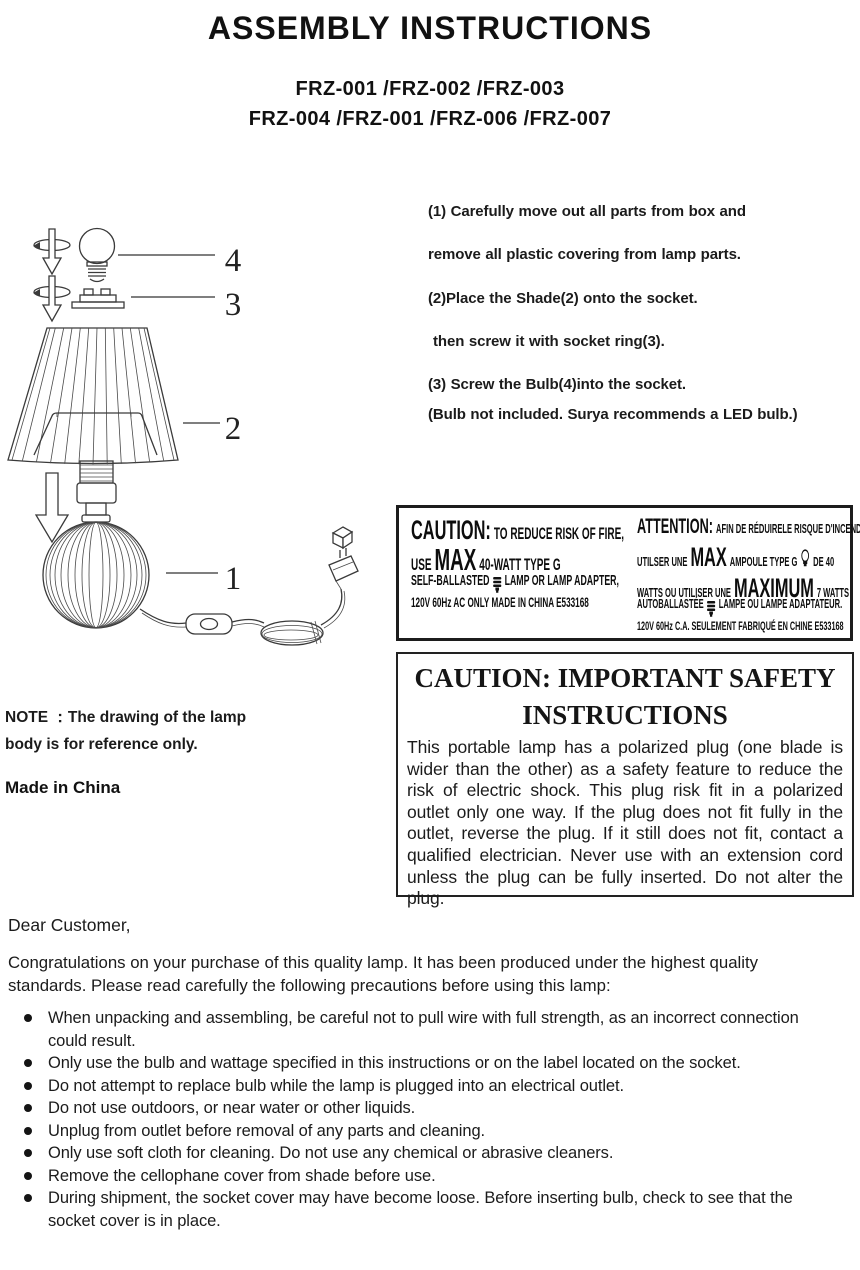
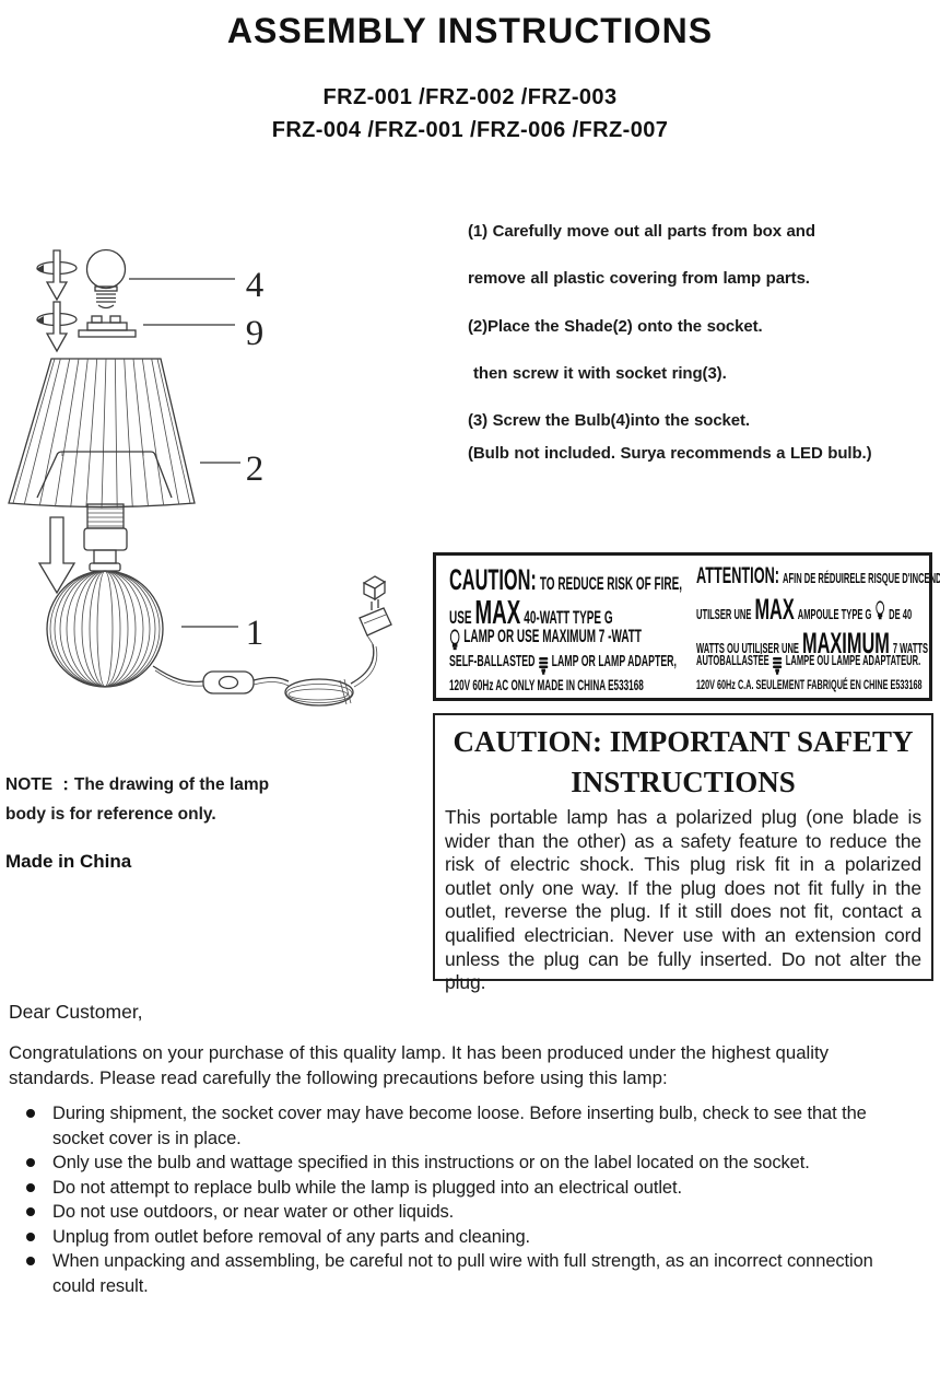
  ASSEMBLY INSTRUCTIONS
  FRZ-001 /FRZ-002 /FRZ-003
  FRZ-004 /FRZ-001 /FRZ-006 /FRZ-007
  4
- 3
+ 9
  2
  1
  (1) Carefully move out all parts from box and
  remove all plastic covering from lamp parts.
  (2)Place the Shade(2) onto the socket.
  then screw it with socket ring(3).
  (3) Screw the Bulb(4)into the socket.
  (Bulb not included. Surya recommends a LED bulb.)
  CAUTION:
  TO REDUCE RISK OF FIRE,
  USE
  MAX
  40-WATT TYPE G
+ LAMP OR USE MAXIMUM 7 -WATT
  SELF-BALLASTED
  LAMP OR LAMP ADAPTER,
  120V 60Hz AC ONLY MADE IN CHINA E533168
  ATTENTION:
  AFIN DE RÉDUIRELE RISQUE D'INCEND
  UTILSER UNE
  MAX
  AMPOULE TYPE G
  DE 40
  WATTS OU UTILISER UNE
  MAXIMUM
  7 WATTS
  AUTOBALLASTÉE
  LAMPE OU LAMPE ADAPTATEUR.
  120V 60Hz C.A. SEULEMENT FABRIQUÉ EN CHINE E533168
  CAUTION: IMPORTANT SAFETY
  INSTRUCTIONS
  This portable lamp has a polarized plug (one blade is wider than the other) as a safety feature to reduce the risk of electric shock. This plug risk fit in a polarized outlet only one way. If the plug does not fit fully in the outlet, reverse the plug. If it still does not fit, contact a qualified electrician. Never use with an extension cord unless the plug can be fully inserted. Do not alter the plug.
  NOTE ：The drawing of the lamp
  body is for reference only.
  Made in China
  Dear Customer,
  Congratulations on your purchase of this quality lamp. It has been produced under the highest quality standards. Please read carefully the following precautions before using this lamp:
- When unpacking and assembling, be careful not to pull wire with full strength, as an incorrect connection could result.
+ During shipment, the socket cover may have become loose. Before inserting bulb, check to see that the socket cover is in place.
  Only use the bulb and wattage specified in this instructions or on the label located on the socket.
  Do not attempt to replace bulb while the lamp is plugged into an electrical outlet.
  Do not use outdoors, or near water or other liquids.
  Unplug from outlet before removal of any parts and cleaning.
- Only use soft cloth for cleaning. Do not use any chemical or abrasive cleaners.
- Remove the cellophane cover from shade before use.
- During shipment, the socket cover may have become loose. Before inserting bulb, check to see that the socket cover is in place.
+ When unpacking and assembling, be careful not to pull wire with full strength, as an incorrect connection could result.
